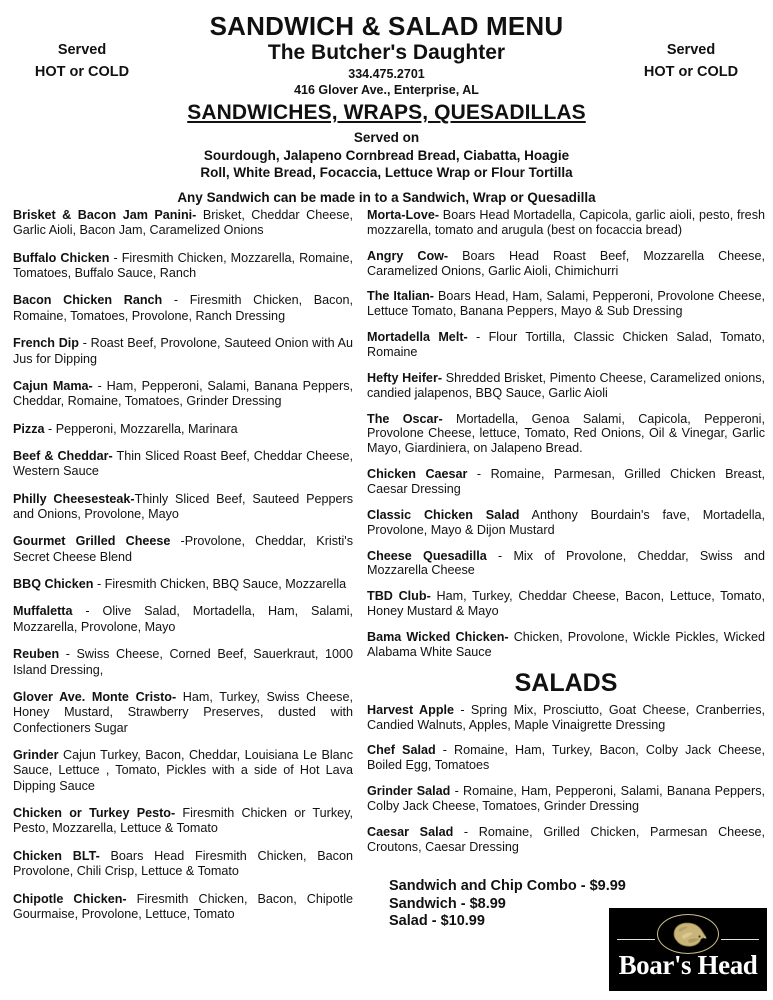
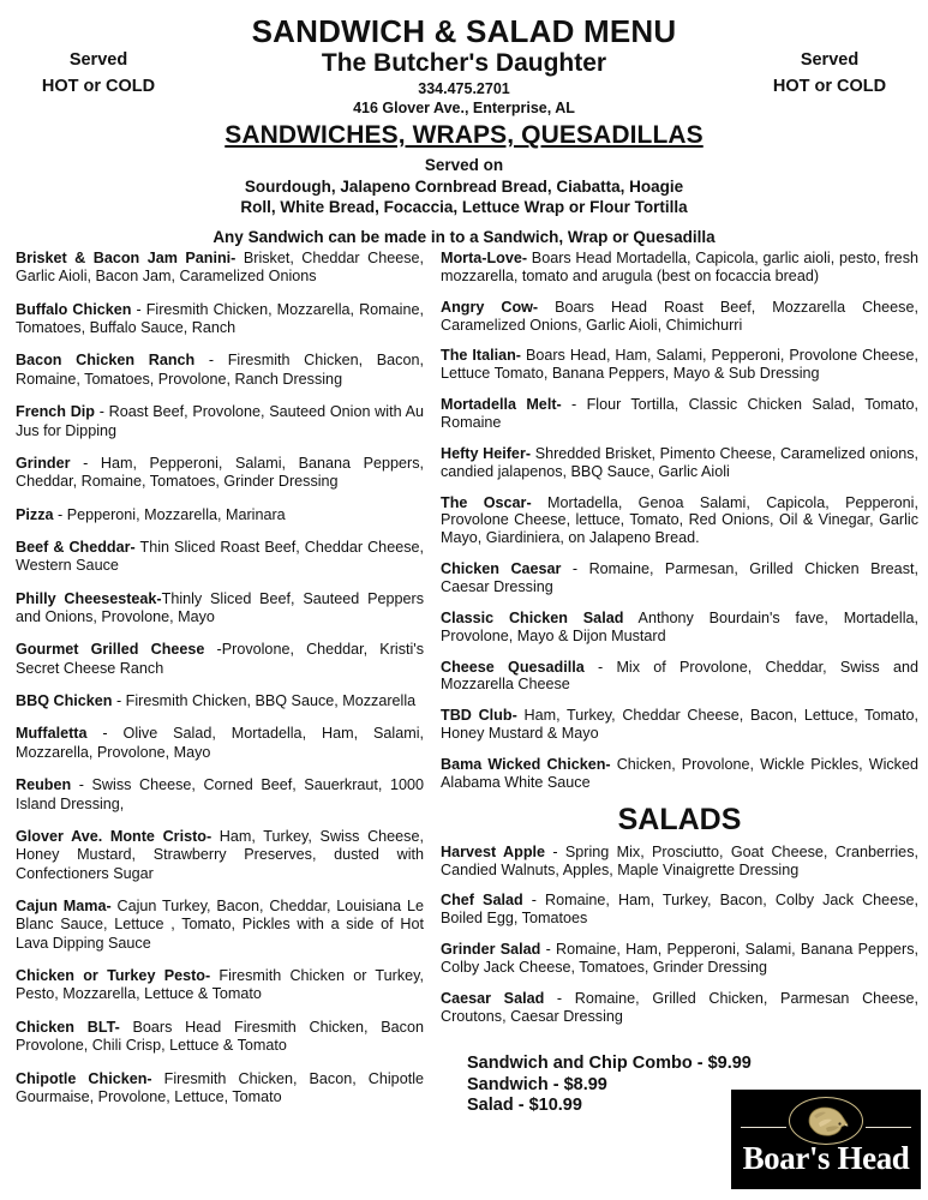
  Served
  HOT or COLD
  Served
  HOT or COLD
  SANDWICH & SALAD MENU
  The Butcher's Daughter
  334.475.2701
  416 Glover Ave., Enterprise, AL
  SANDWICHES, WRAPS, QUESADILLAS
  Served on
  Sourdough, Jalapeno Cornbread Bread, Ciabatta, Hoagie
  Roll, White Bread, Focaccia, Lettuce Wrap or Flour Tortilla
  Any Sandwich can be made in to a Sandwich, Wrap or Quesadilla
  Brisket & Bacon Jam Panini- Brisket, Cheddar Cheese, Garlic Aioli, Bacon Jam, Caramelized Onions
  Buffalo Chicken - Firesmith Chicken, Mozzarella, Romaine, Tomatoes, Buffalo Sauce, Ranch
  Bacon Chicken Ranch - Firesmith Chicken, Bacon, Romaine, Tomatoes, Provolone, Ranch Dressing
  French Dip - Roast Beef, Provolone, Sauteed Onion with Au Jus for Dipping
- Cajun Mama- - Ham, Pepperoni, Salami, Banana Peppers, Cheddar, Romaine, Tomatoes, Grinder Dressing
+ Grinder - Ham, Pepperoni, Salami, Banana Peppers, Cheddar, Romaine, Tomatoes, Grinder Dressing
  Pizza - Pepperoni, Mozzarella, Marinara
  Beef & Cheddar- Thin Sliced Roast Beef, Cheddar Cheese, Western Sauce
  Philly Cheesesteak-Thinly Sliced Beef, Sauteed Peppers and Onions, Provolone, Mayo
- Gourmet Grilled Cheese -Provolone, Cheddar, Kristi's Secret Cheese Blend
+ Gourmet Grilled Cheese -Provolone, Cheddar, Kristi's Secret Cheese Ranch
  BBQ Chicken - Firesmith Chicken, BBQ Sauce, Mozzarella
  Muffaletta - Olive Salad, Mortadella, Ham, Salami, Mozzarella, Provolone, Mayo
  Reuben - Swiss Cheese, Corned Beef, Sauerkraut, 1000 Island Dressing,
  Glover Ave. Monte Cristo- Ham, Turkey, Swiss Cheese, Honey Mustard, Strawberry Preserves, dusted with Confectioners Sugar
- Grinder Cajun Turkey, Bacon, Cheddar, Louisiana Le Blanc Sauce, Lettuce , Tomato, Pickles with a side of Hot Lava Dipping Sauce
+ Cajun Mama- Cajun Turkey, Bacon, Cheddar, Louisiana Le Blanc Sauce, Lettuce , Tomato, Pickles with a side of Hot Lava Dipping Sauce
  Chicken or Turkey Pesto- Firesmith Chicken or Turkey, Pesto, Mozzarella, Lettuce & Tomato
  Chicken BLT- Boars Head Firesmith Chicken, Bacon Provolone, Chili Crisp, Lettuce & Tomato
  Chipotle Chicken- Firesmith Chicken, Bacon, Chipotle Gourmaise, Provolone, Lettuce, Tomato
  Morta-Love- Boars Head Mortadella, Capicola, garlic aioli, pesto, fresh mozzarella, tomato and arugula (best on focaccia bread)
  Angry Cow- Boars Head Roast Beef, Mozzarella Cheese, Caramelized Onions, Garlic Aioli, Chimichurri
  The Italian- Boars Head, Ham, Salami, Pepperoni, Provolone Cheese, Lettuce Tomato, Banana Peppers, Mayo & Sub Dressing
  Mortadella Melt- - Flour Tortilla, Classic Chicken Salad, Tomato, Romaine
  Hefty Heifer- Shredded Brisket, Pimento Cheese, Caramelized onions, candied jalapenos, BBQ Sauce, Garlic Aioli
  The Oscar- Mortadella, Genoa Salami, Capicola, Pepperoni, Provolone Cheese, lettuce, Tomato, Red Onions, Oil & Vinegar, Garlic Mayo, Giardiniera, on Jalapeno Bread.
  Chicken Caesar - Romaine, Parmesan, Grilled Chicken Breast, Caesar Dressing
  Classic Chicken Salad Anthony Bourdain's fave, Mortadella, Provolone, Mayo & Dijon Mustard
  Cheese Quesadilla - Mix of Provolone, Cheddar, Swiss and Mozzarella Cheese
  TBD Club- Ham, Turkey, Cheddar Cheese, Bacon, Lettuce, Tomato, Honey Mustard & Mayo
  Bama Wicked Chicken- Chicken, Provolone, Wickle Pickles, Wicked Alabama White Sauce
  SALADS
  Harvest Apple - Spring Mix, Prosciutto, Goat Cheese, Cranberries, Candied Walnuts, Apples, Maple Vinaigrette Dressing
  Chef Salad - Romaine, Ham, Turkey, Bacon, Colby Jack Cheese, Boiled Egg, Tomatoes
  Grinder Salad - Romaine, Ham, Pepperoni, Salami, Banana Peppers, Colby Jack Cheese, Tomatoes, Grinder Dressing
  Caesar Salad - Romaine, Grilled Chicken, Parmesan Cheese, Croutons, Caesar Dressing
  Sandwich and Chip Combo - $9.99
  Sandwich - $8.99
  Salad - $10.99
  Boar's Head
